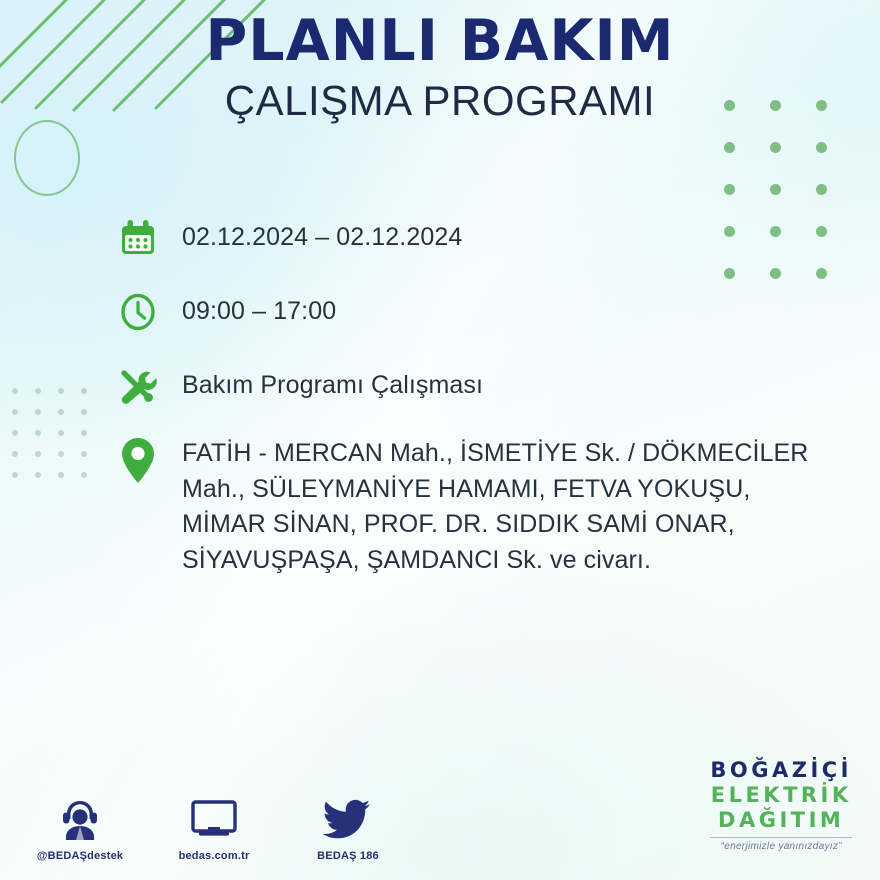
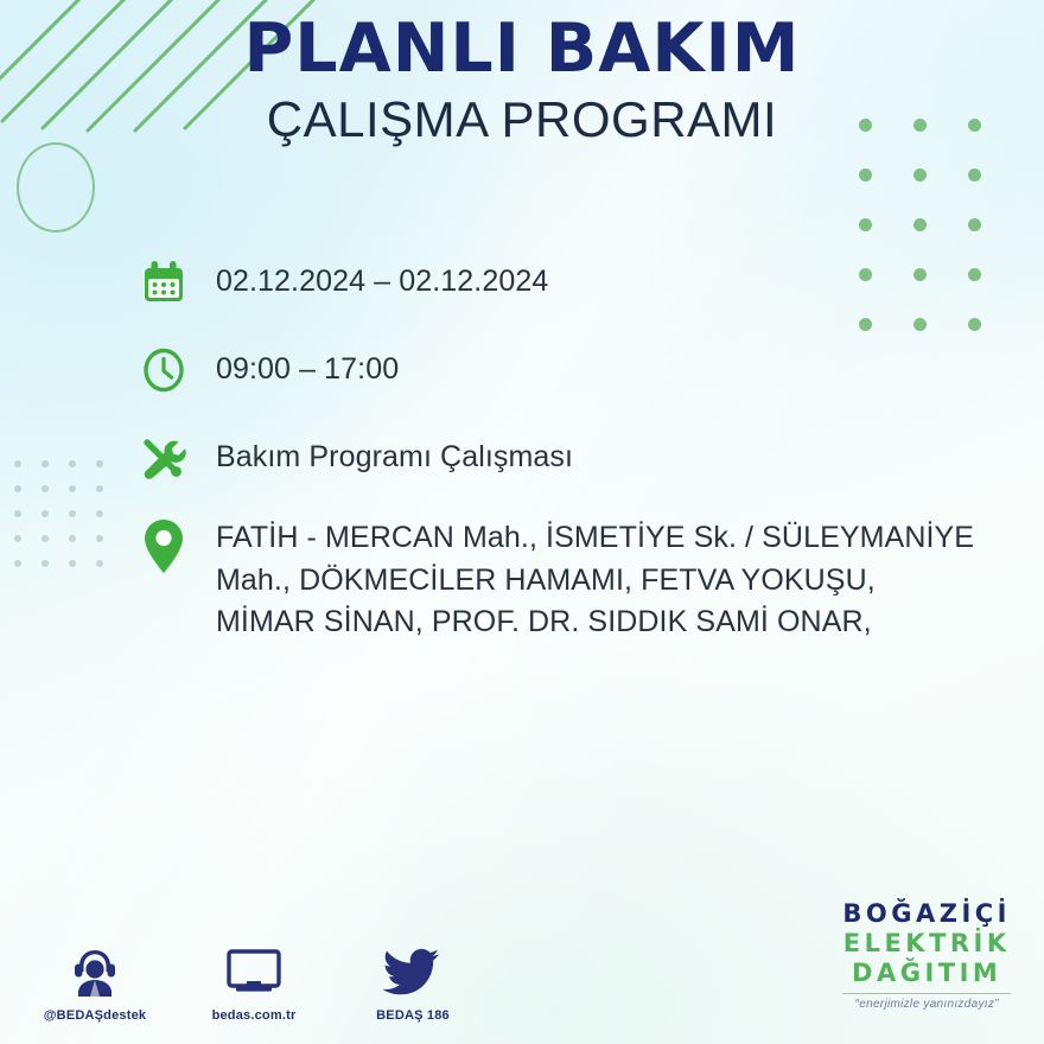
  PLANLI BAKIM
  ÇALIŞMA PROGRAMI
  02.12.2024 – 02.12.2024
  09:00 – 17:00
  Bakım Programı Çalışması
- FATİH - MERCAN Mah., İSMETİYE Sk. / DÖKMECİLER
+ FATİH - MERCAN Mah., İSMETİYE Sk. / SÜLEYMANİYE
- Mah., SÜLEYMANİYE HAMAMI, FETVA YOKUŞU,
+ Mah., DÖKMECİLER HAMAMI, FETVA YOKUŞU,
  MİMAR SİNAN, PROF. DR. SIDDIK SAMİ ONAR,
- SİYAVUŞPAŞA, ŞAMDANCI Sk. ve civarı.
  @BEDAŞdestek
  bedas.com.tr
  BEDAŞ 186
  BOĞAZİÇİ
  ELEKTRİK
  DAĞITIM
  “enerjimizle yanınızdayız”
